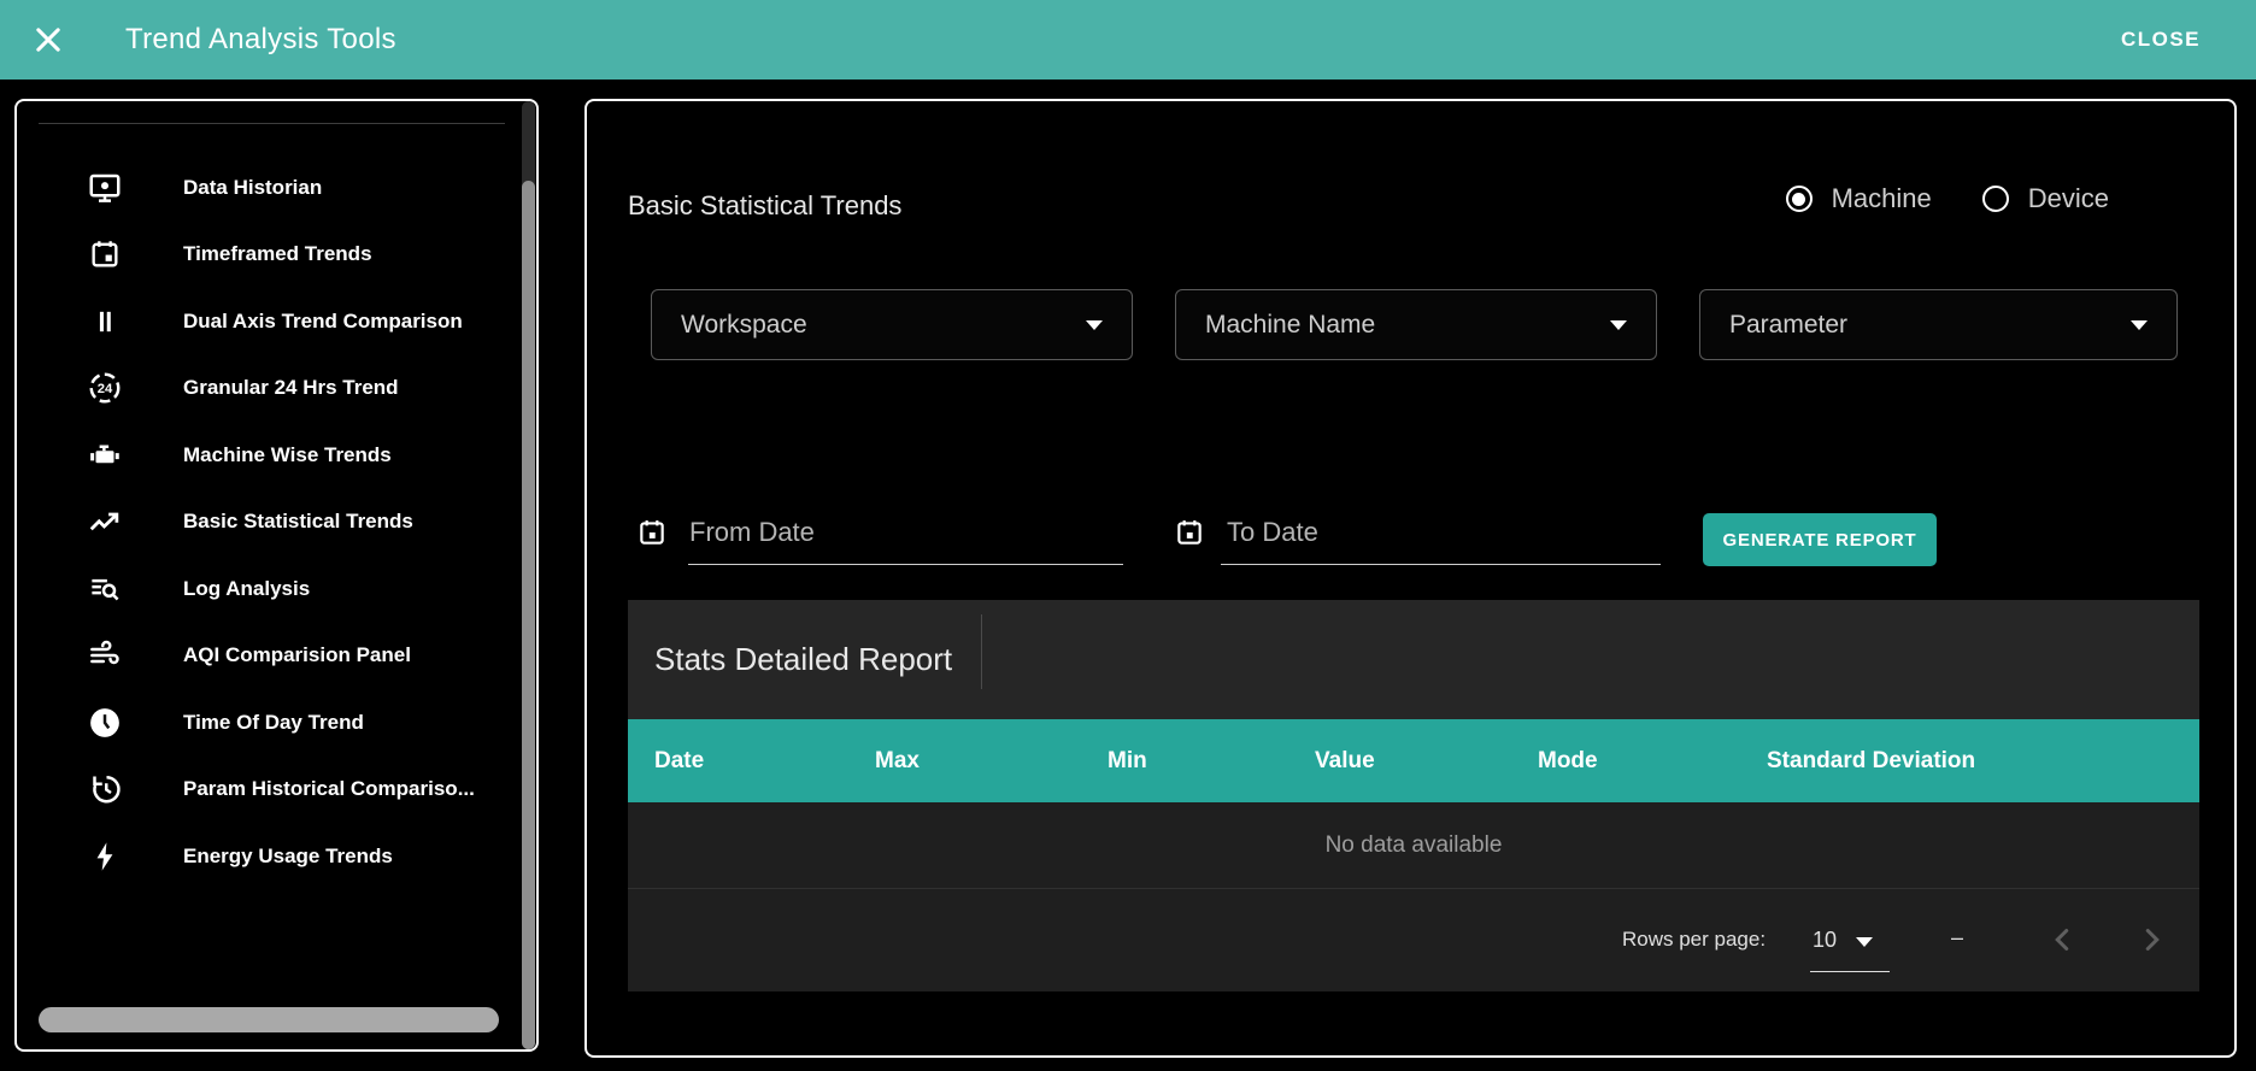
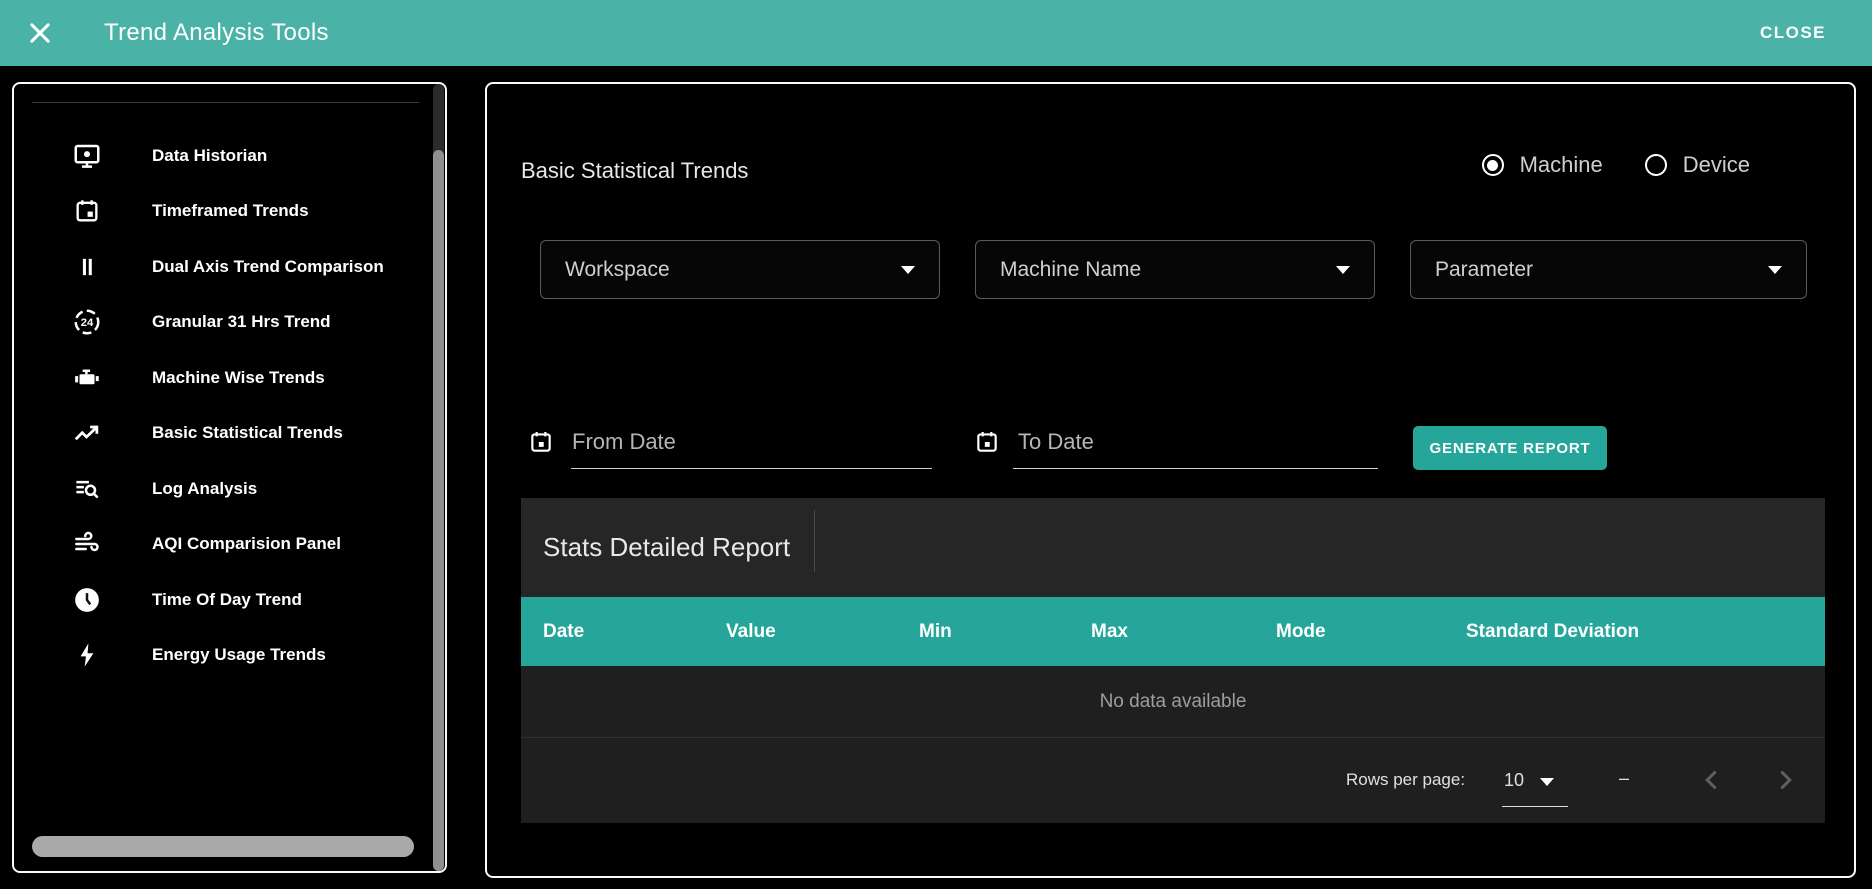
  Trend Analysis Tools
  CLOSE
  Data Historian
  Timeframed Trends
  Dual Axis Trend Comparison
  24
- Granular 24 Hrs Trend
+ Granular 31 Hrs Trend
  Machine Wise Trends
  Basic Statistical Trends
  Log Analysis
  AQI Comparision Panel
  Time Of Day Trend
- Param Historical Compariso...
  Energy Usage Trends
  Basic Statistical Trends
  Machine
  Device
  Workspace
  Machine Name
  Parameter
  From Date
  To Date
  GENERATE REPORT
  Stats Detailed Report
  Date
- Max
+ Value
  Min
- Value
+ Max
  Mode
  Standard Deviation
  No data available
  Rows per page:
  10
  –
